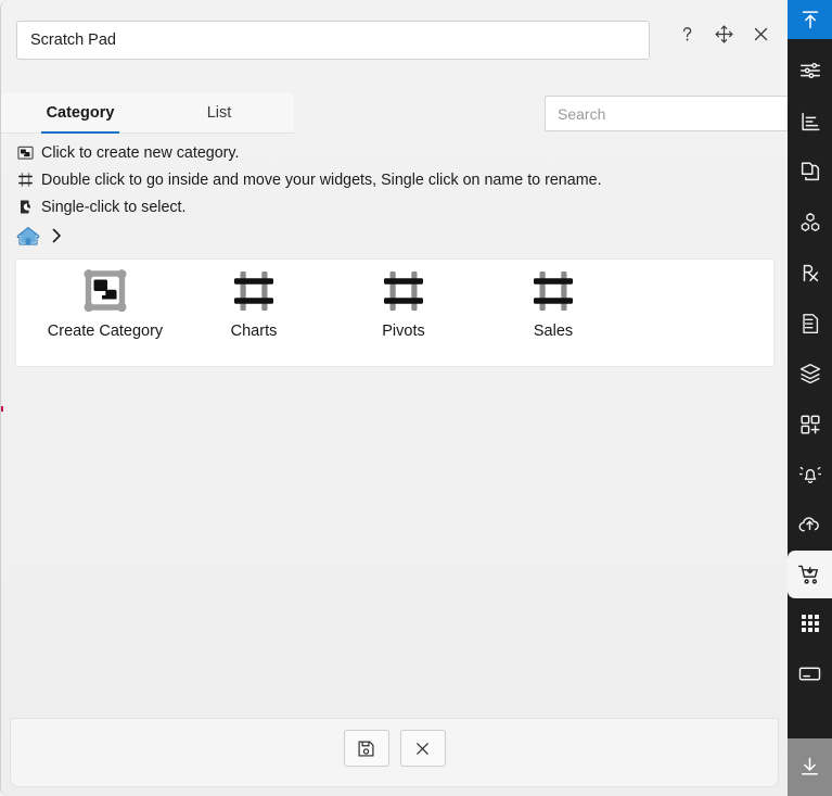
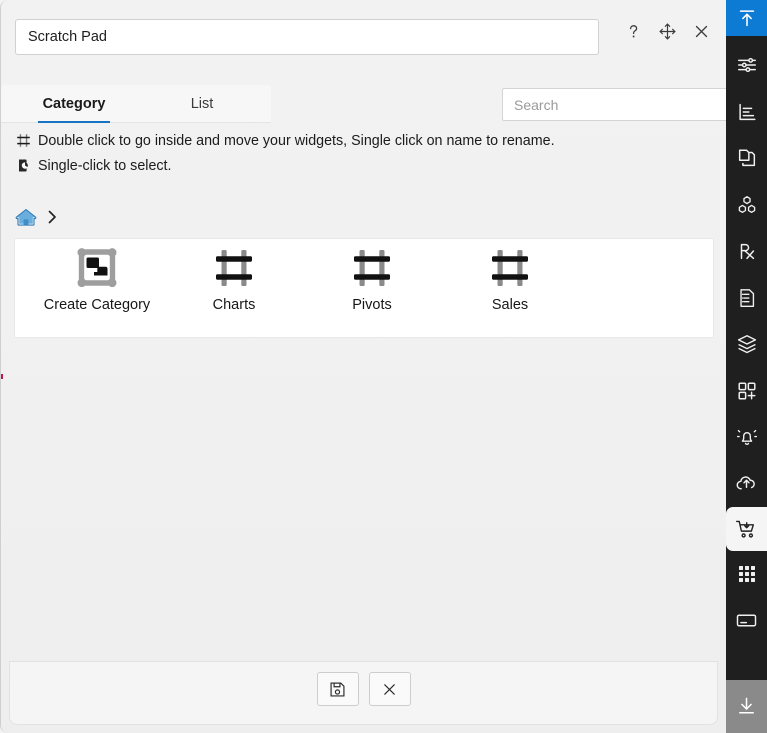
  Scratch Pad
  Category
  List
  Search
- Click to create new category.
  Double click to go inside and move your widgets, Single click on name to rename.
  Single-click to select.
  Create Category
  Charts
  Pivots
  Sales
